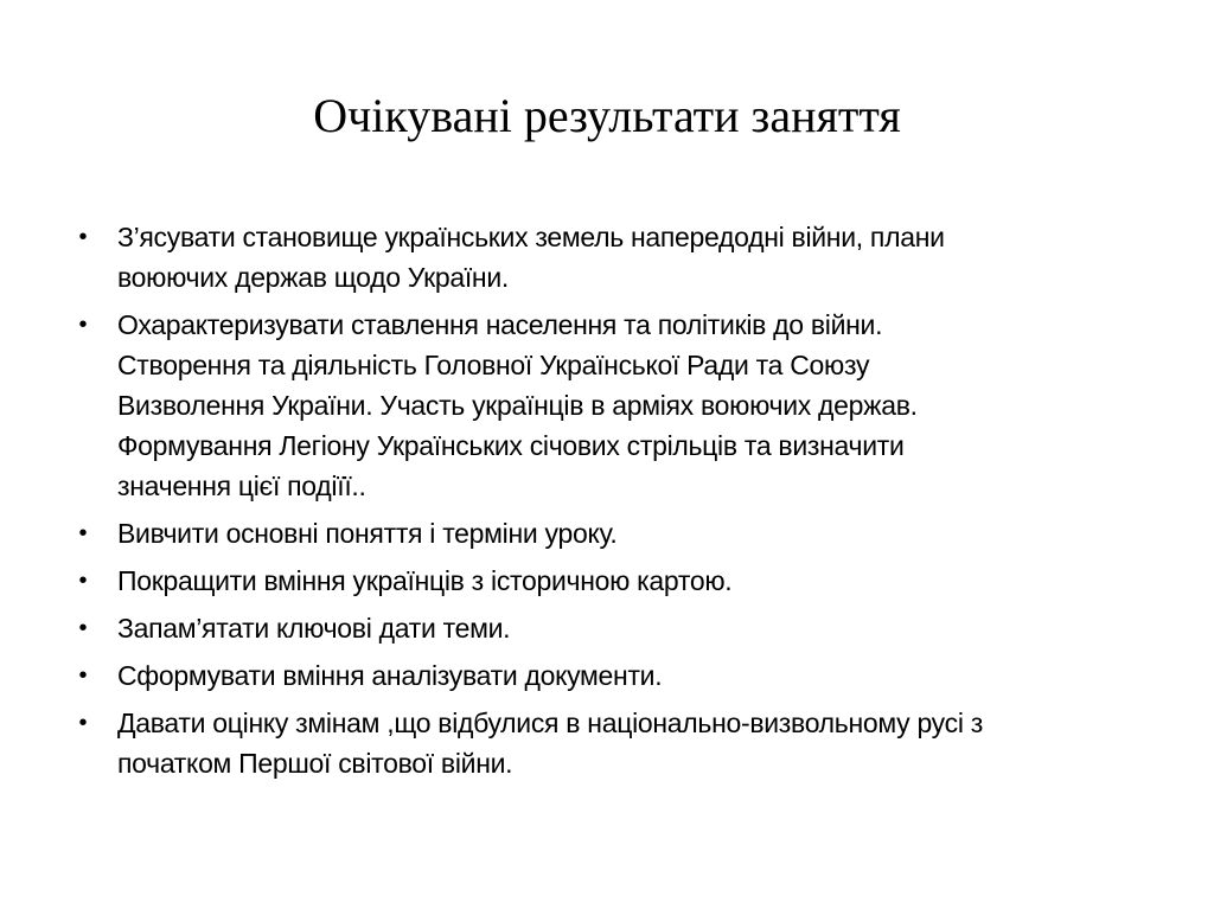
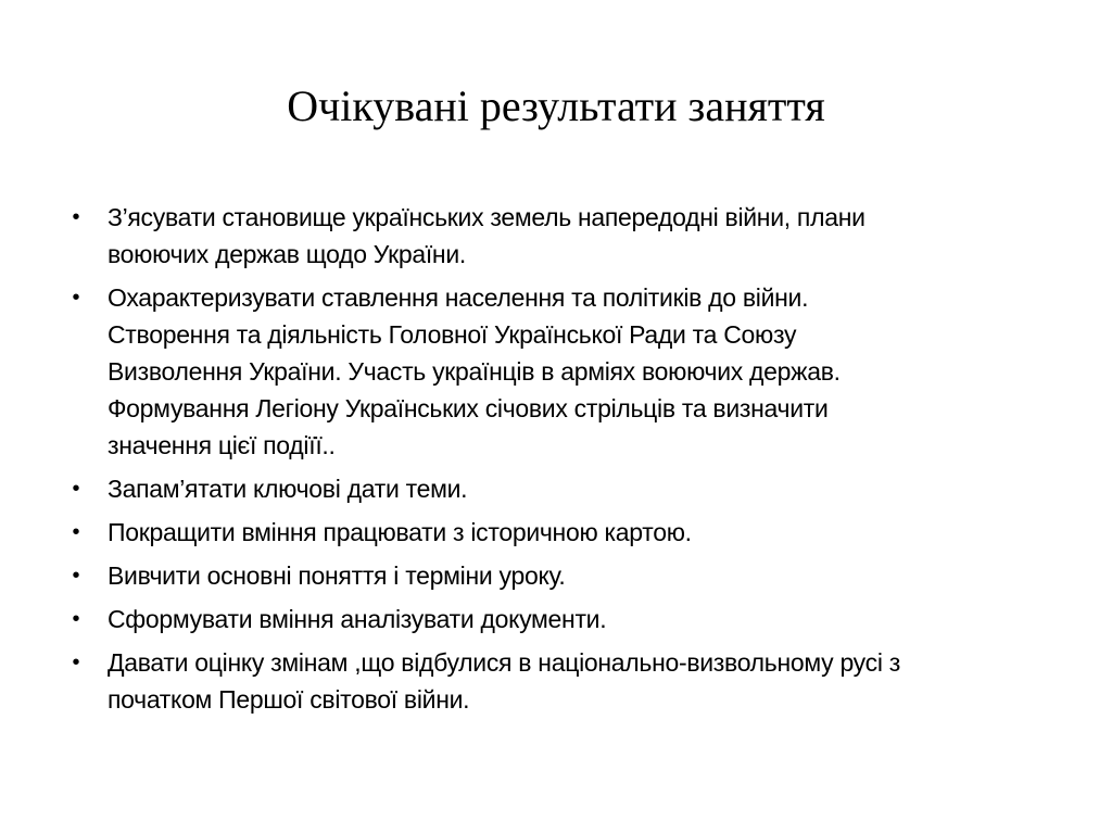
  Очікувані результати заняття
  •
  З’ясувати становище українських земель напередодні війни, плани
  воюючих держав щодо України.
  •
  Охарактеризувати ставлення населення та політиків до війни.
  Створення та діяльність Головної Української Ради та Союзу
  Визволення України. Участь українців в арміях воюючих держав.
  Формування Легіону Українських січових стрільців та визначити
  значення цієї подіїї..
  •
- Вивчити основні поняття і терміни уроку.
+ Запам’ятати ключові дати теми.
  •
- Покращити вміння українців з історичною картою.
+ Покращити вміння працювати з історичною картою.
  •
- Запам’ятати ключові дати теми.
+ Вивчити основні поняття і терміни уроку.
  •
  Сформувати вміння аналізувати документи.
  •
  Давати оцінку змінам ,що відбулися в національно-визвольному русі з
  початком Першої світової війни.
